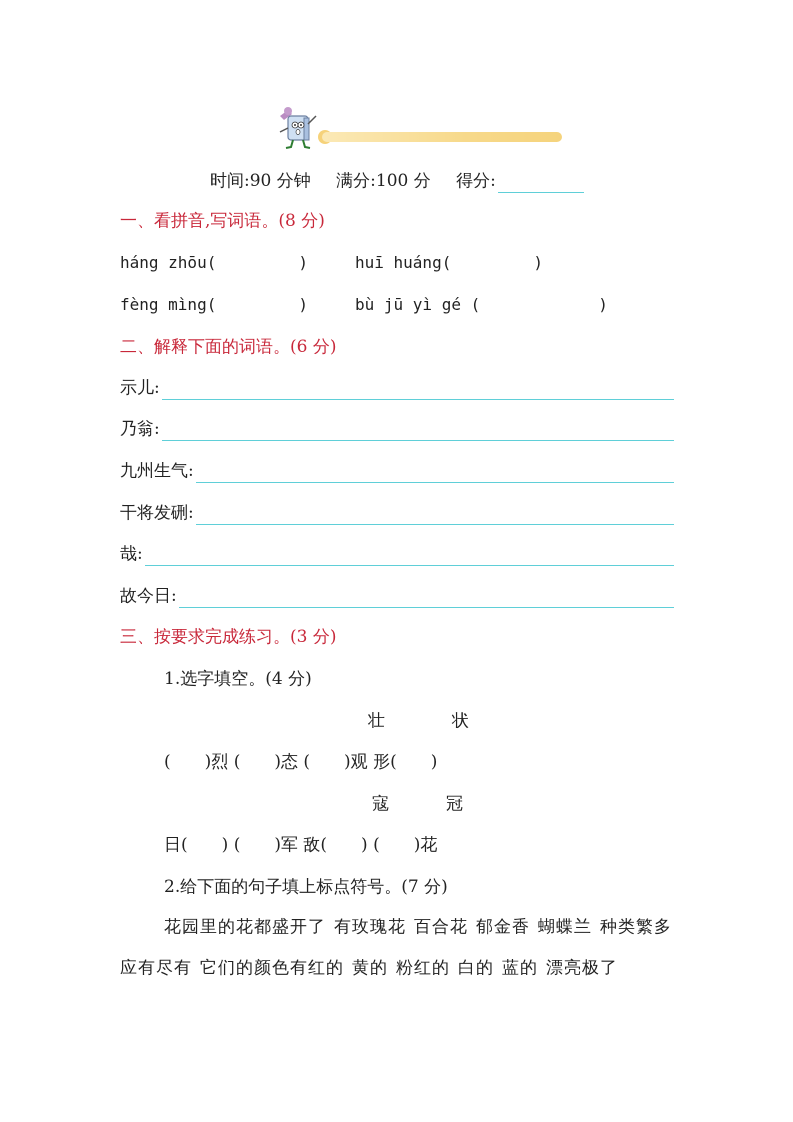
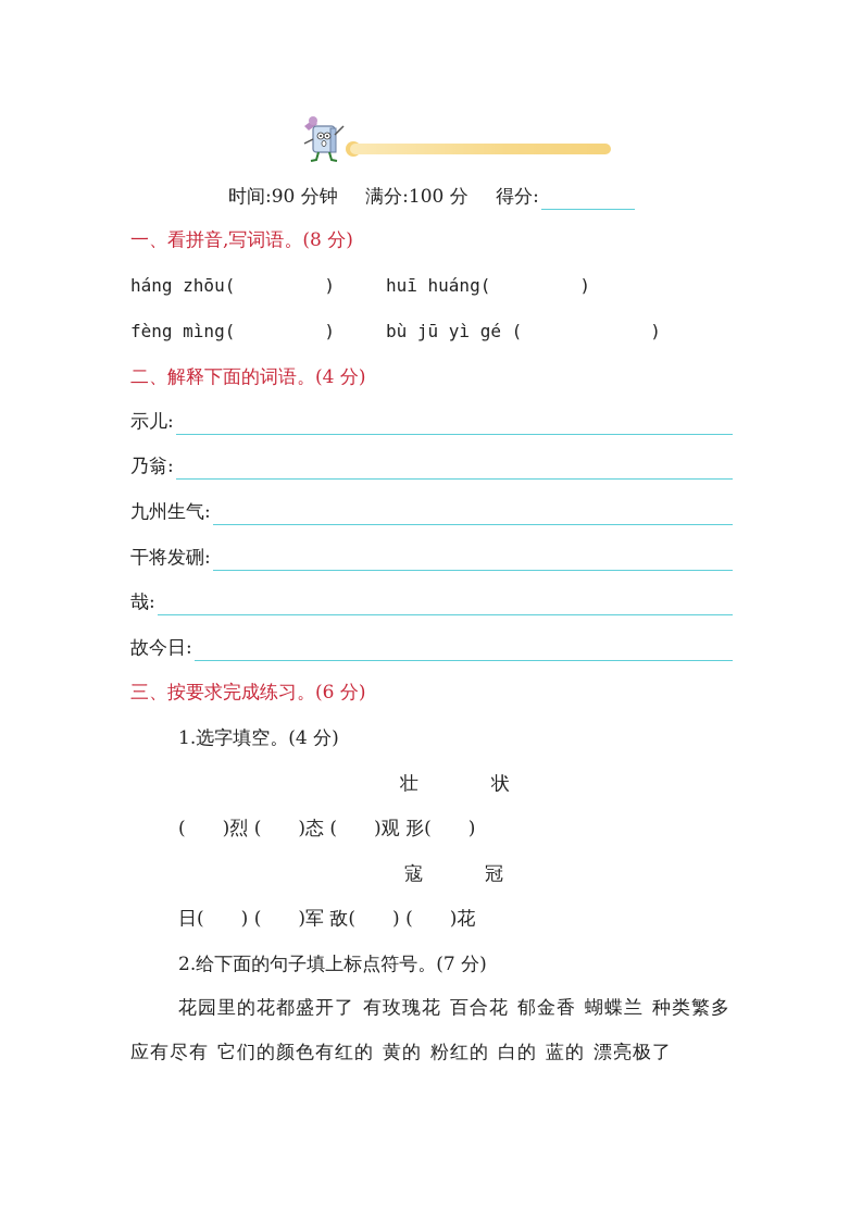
  时间:90 分钟 满分:100 分 得分:
  一、看拼音,写词语。(8 分)
  háng zhōu( )
  huī huáng( )
  fèng mìng( )
  bù jū yì gé ( )
- 二、解释下面的词语。(6 分)
+ 二、解释下面的词语。(4 分)
  示儿:
  乃翁:
  九州生气:
  干将发硎:
  哉:
  故今日:
- 三、按要求完成练习。(3 分)
+ 三、按要求完成练习。(6 分)
  1.选字填空。(4 分)
  壮
  状
  ( )烈 ( )态 ( )观 形( )
  寇
  冠
  日( ) ( )军 敌( ) ( )花
  2.给下面的句子填上标点符号。(7 分)
  花园里的花都盛开了 有玫瑰花 百合花 郁金香 蝴蝶兰 种类繁多应有尽有 它们的颜色有红的 黄的 粉红的 白的 蓝的 漂亮极了
